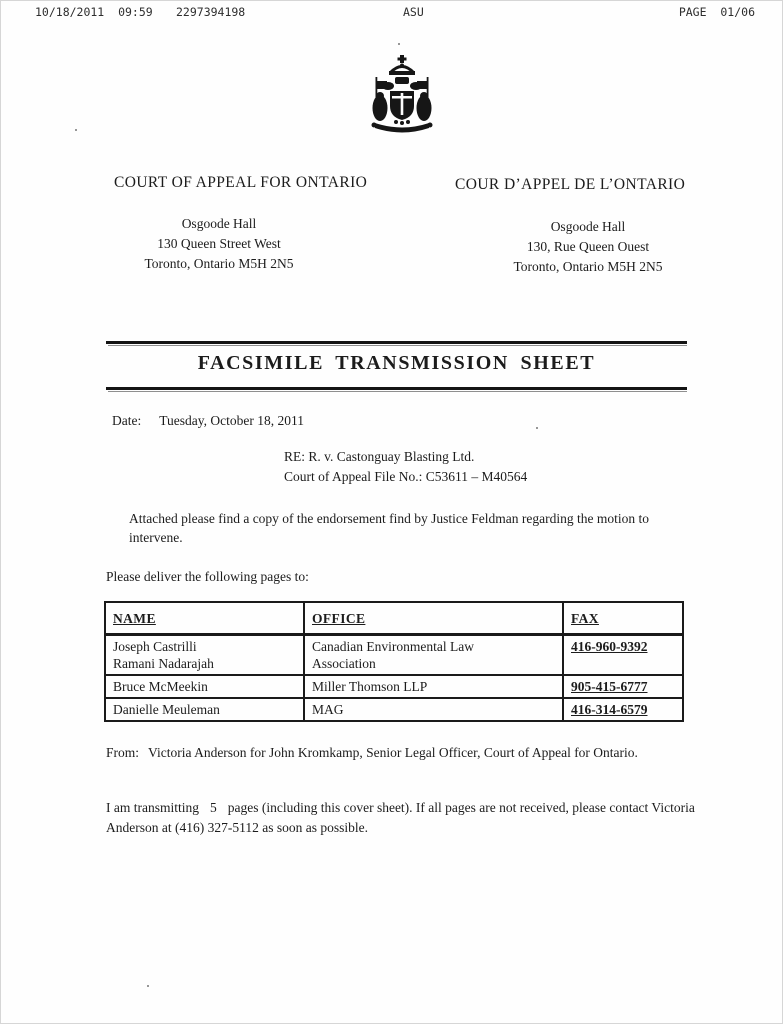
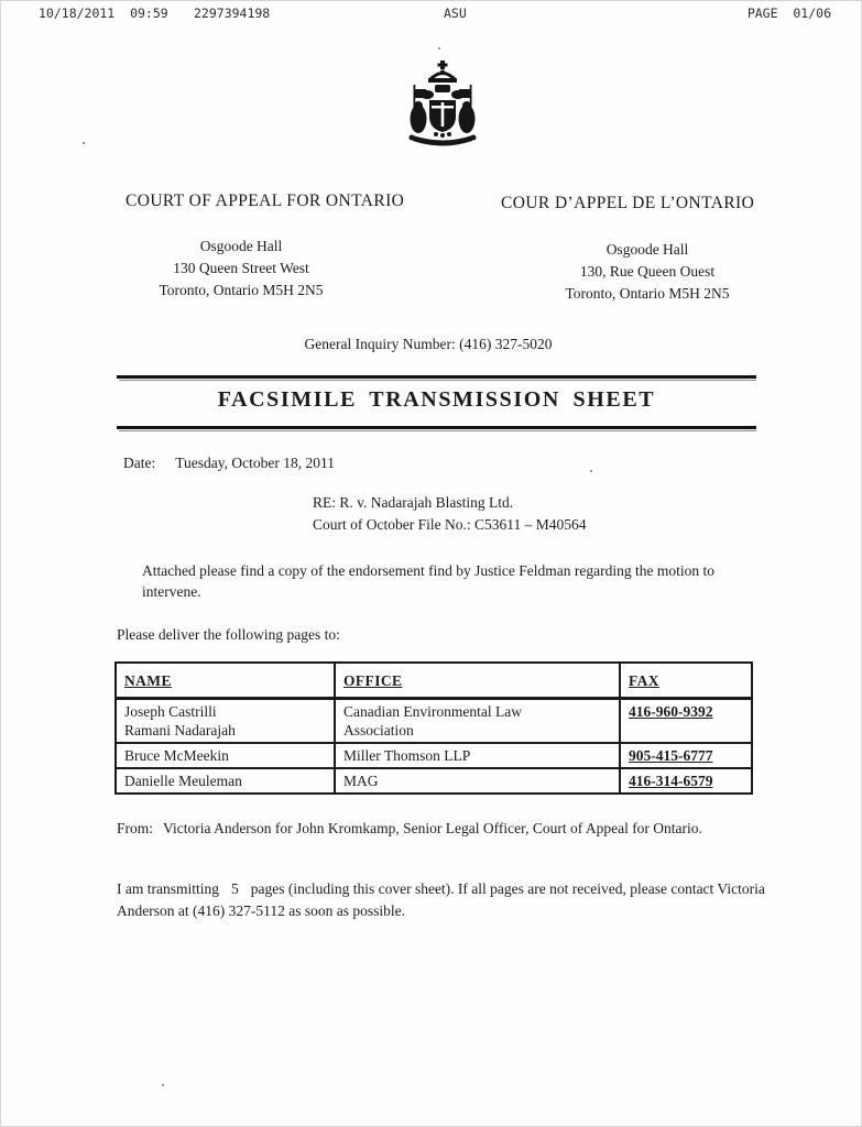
  10/18/2011 09:59
  2297394198
  ASU
  PAGE 01/06
  COURT OF APPEAL FOR ONTARIO
  COUR D’APPEL DE L’ONTARIO
  Osgoode Hall
  130 Queen Street West
  Toronto, Ontario M5H 2N5
  Osgoode Hall
  130, Rue Queen Ouest
  Toronto, Ontario M5H 2N5
+ General Inquiry Number: (416) 327-5020
  FACSIMILE TRANSMISSION SHEET
  Date: Tuesday, October 18, 2011
- RE: R. v. Castonguay Blasting Ltd.
+ RE: R. v. Nadarajah Blasting Ltd.
- Court of Appeal File No.: C53611 – M40564
+ Court of October File No.: C53611 – M40564
  Attached please find a copy of the endorsement find by Justice Feldman regarding the motion to intervene.
  Please deliver the following pages to:
  NAME	OFFICE	FAX
  Joseph Castrilli Ramani Nadarajah	Canadian Environmental Law Association	416-960-9392
  Bruce McMeekin	Miller Thomson LLP	905-415-6777
  Danielle Meuleman	MAG	416-314-6579
  From: Victoria Anderson for John Kromkamp, Senior Legal Officer, Court of Appeal for Ontario.
  I am transmitting 5 pages (including this cover sheet). If all pages are not received, please contact Victoria Anderson at (416) 327-5112 as soon as possible.
